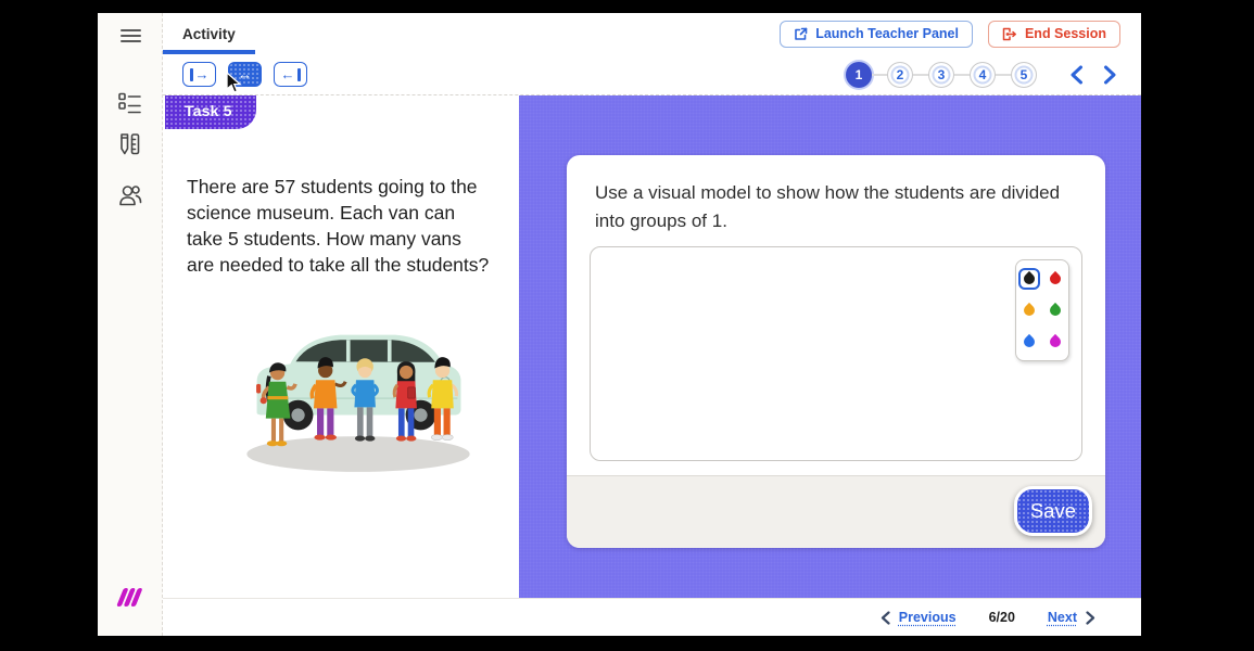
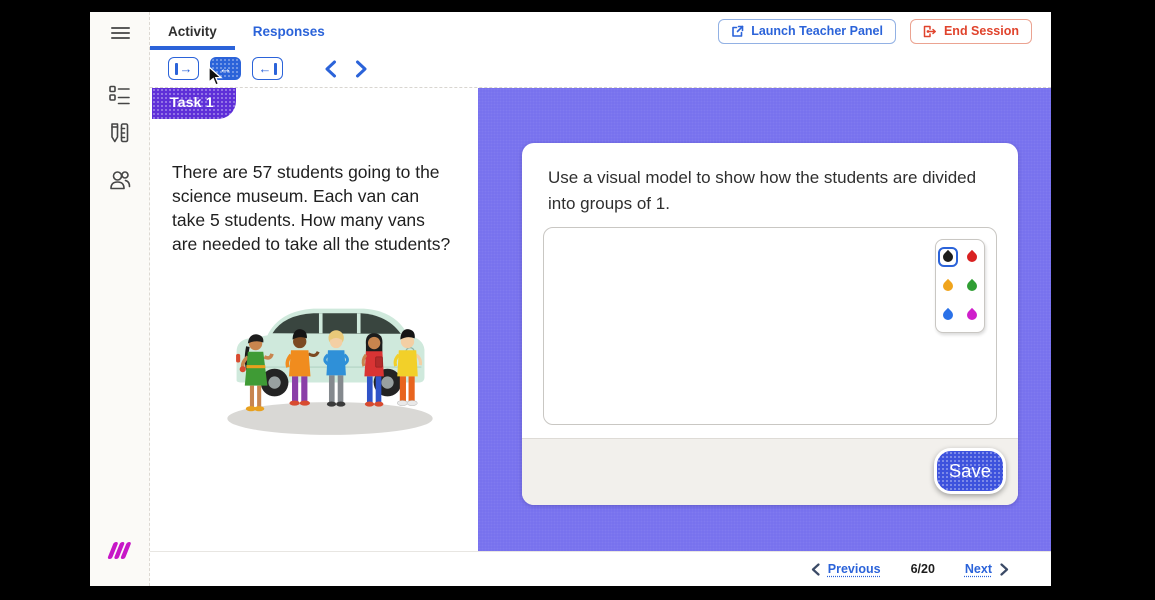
  Activity
+ Responses
  Launch Teacher Panel
  End Session
  →
  ↔
  ←
- 1
- 2
- 3
- 4
- 5
- Task 5
+ Task 1
  There are 57 students going to the science museum. Each van can take 5 students. How many vans are needed to take all the students?
  Use a visual model to show how the students are divided into groups of 1.
  Save
  Previous
  6/20
  Next
